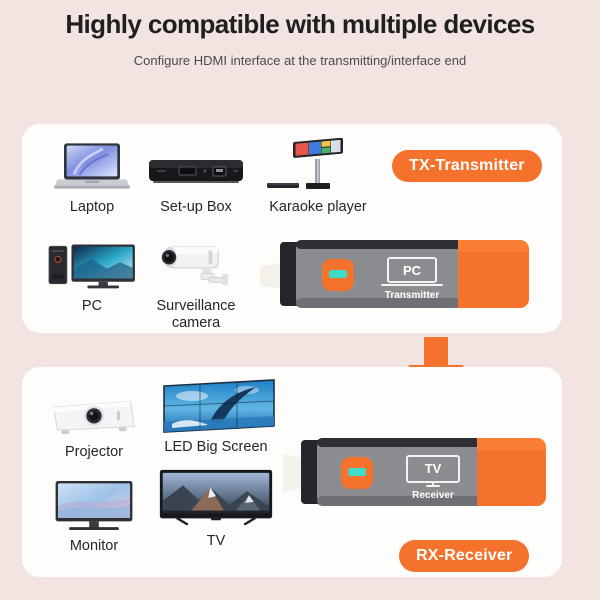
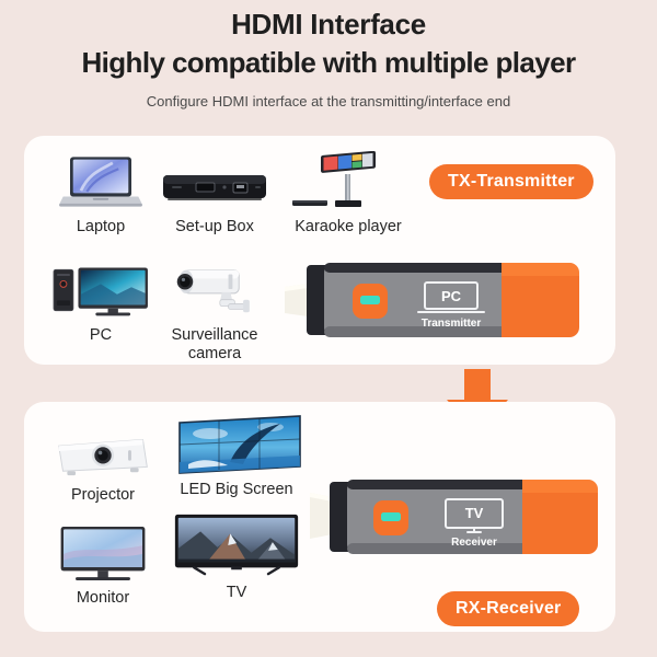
+ HDMI Interface
- Highly compatible with multiple devices
+ Highly compatible with multiple player
  Configure HDMI interface at the transmitting/interface end
  Laptop
  Set-up Box
  Karaoke player
  PC
  Surveillance
  camera
  TX-Transmitter
  PC
  Transmitter
  Projector
  LED Big Screen
  Monitor
  TV
  TV
  Receiver
  RX-Receiver
